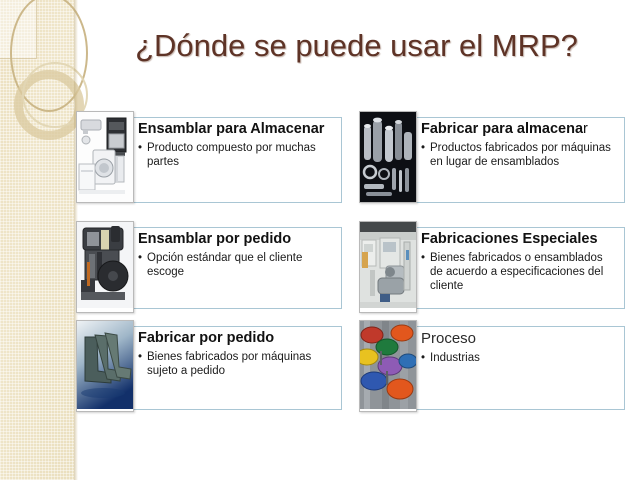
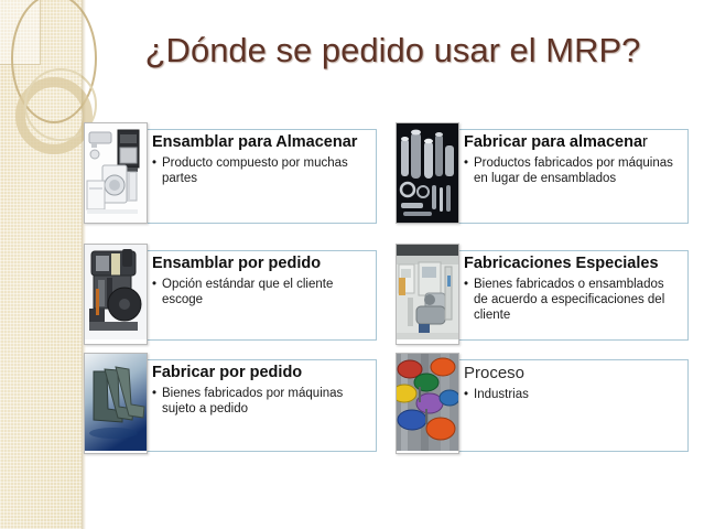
- ¿Dónde se puede usar el MRP?
+ ¿Dónde se pedido usar el MRP?
  Ensamblar para Almacenar
  •
  Producto compuesto por muchas partes
  Ensamblar por pedido
  •
  Opción estándar que el cliente escoge
  Fabricar por pedido
  •
  Bienes fabricados por máquinas sujeto a pedido
  Fabricar para almacenar
  •
  Productos fabricados por máquinas en lugar de ensamblados
  Fabricaciones Especiales
  •
  Bienes fabricados o ensamblados de acuerdo a especificaciones del cliente
  Proceso
  •
  Industrias
